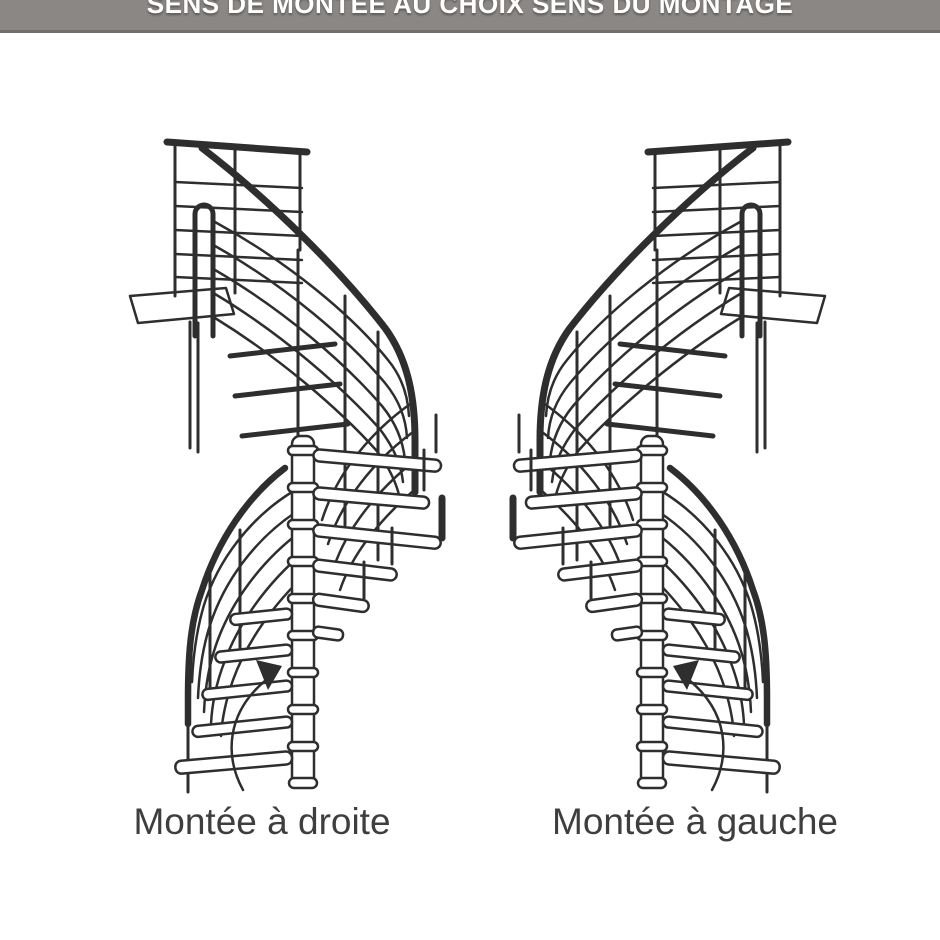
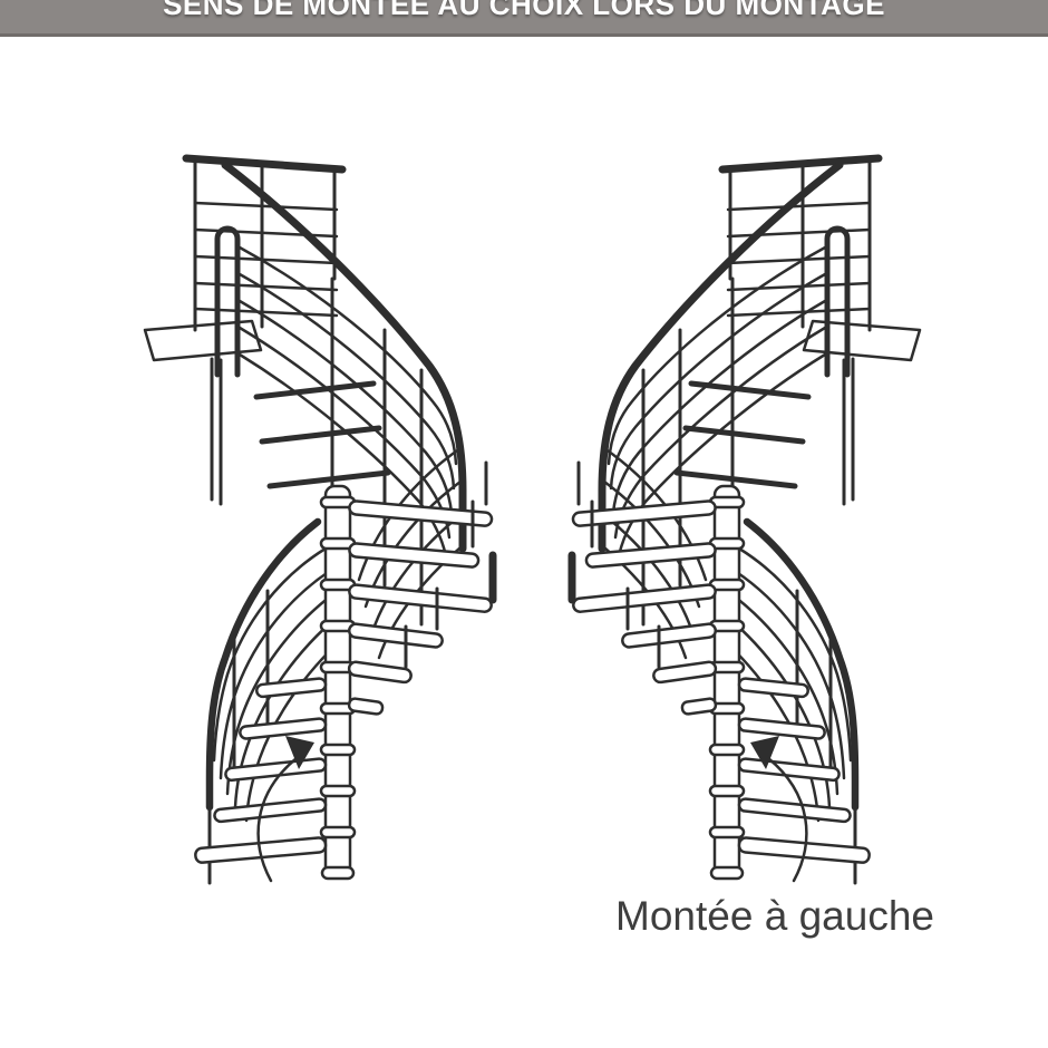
- SENS DE MONTÉE AU CHOIX SENS DU MONTAGE
+ SENS DE MONTÉE AU CHOIX LORS DU MONTAGE
- Montée à droite
  Montée à gauche
